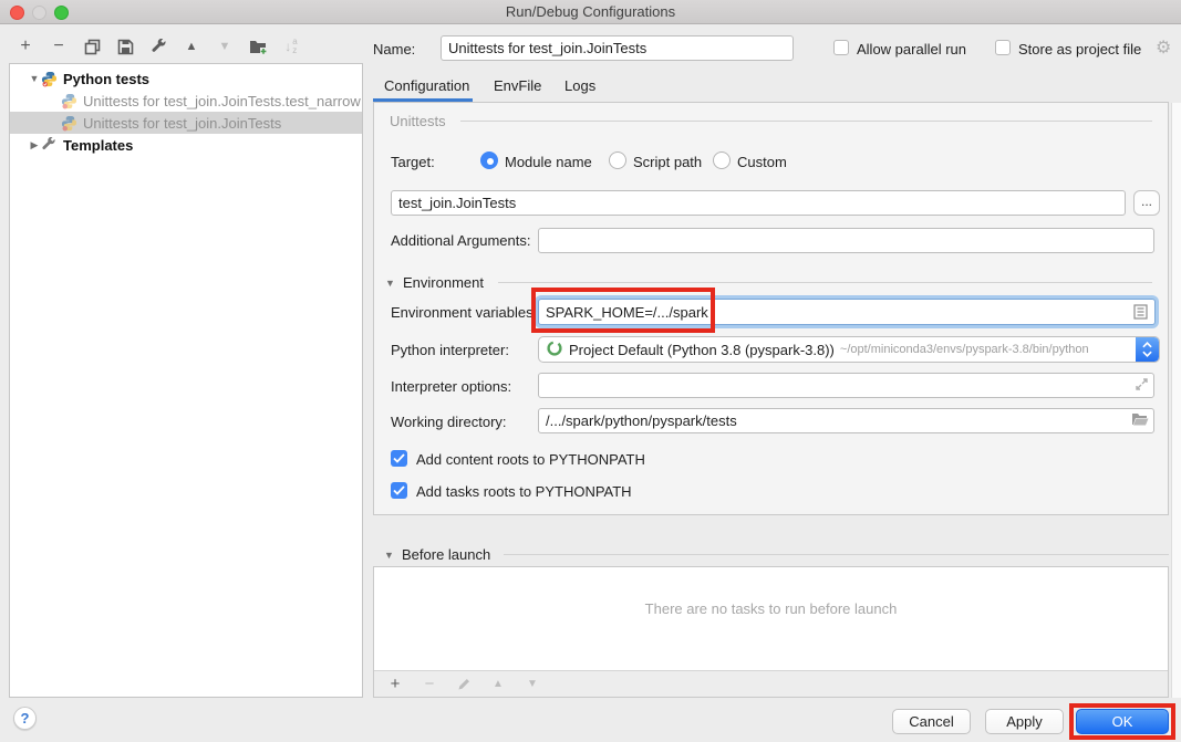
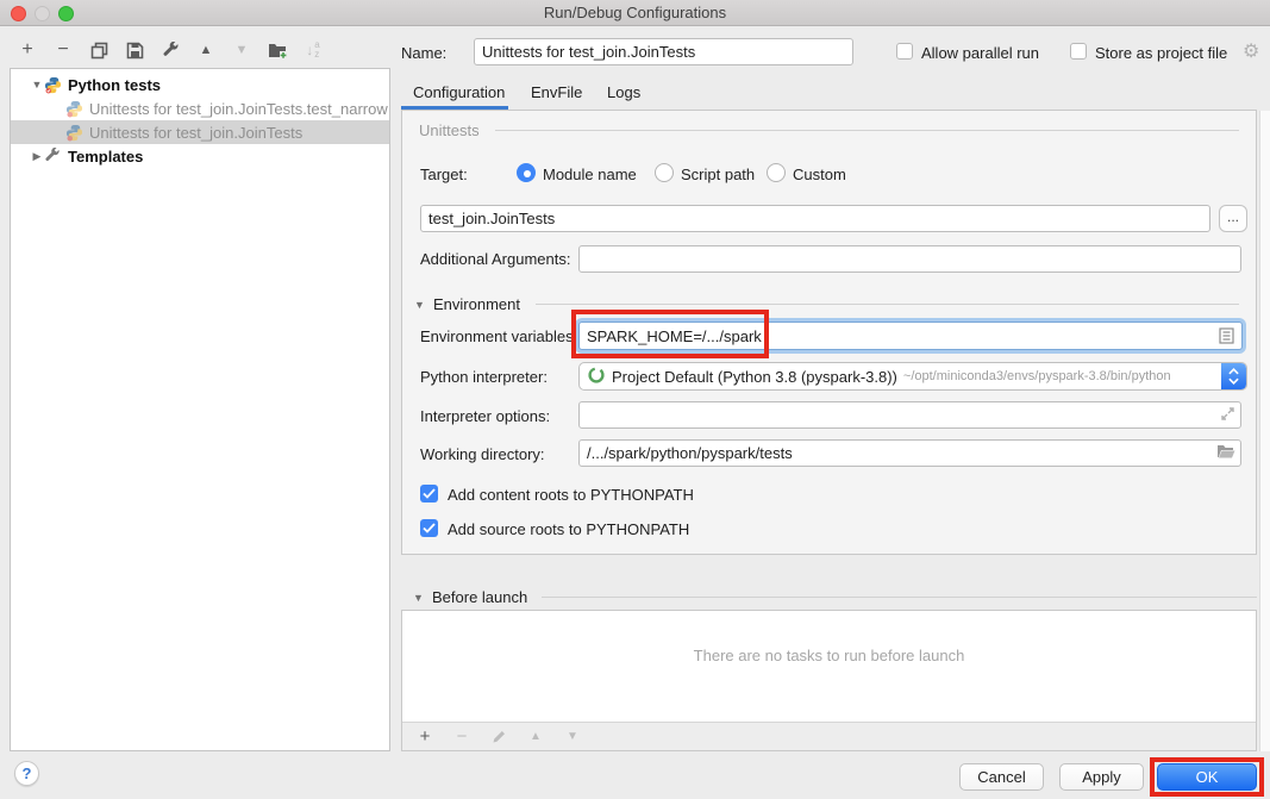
  Run/Debug Configurations
  +
  −
  ▲
  ▼
  ↓
  a
  z
  ▼
  Python tests
  Unittests for test_join.JoinTests.test_narrow
  Unittests for test_join.JoinTests
  ▶
  Templates
  Name:
  Unittests for test_join.JoinTests
  Allow parallel run
  Store as project file
  ⚙
  Configuration
  EnvFile
  Logs
  Unittests
  Target:
  Module name
  Script path
  Custom
  test_join.JoinTests
  ...
  Additional Arguments:
  ▼
  Environment
  Environment variables:
  SPARK_HOME=/.../spark
  Python interpreter:
  Project Default (Python 3.8 (pyspark-3.8))
  ~/opt/miniconda3/envs/pyspark-3.8/bin/python
  Interpreter options:
  Working directory:
  /.../spark/python/pyspark/tests
  Add content roots to PYTHONPATH
- Add tasks roots to PYTHONPATH
+ Add source roots to PYTHONPATH
  ▼
  Before launch
  There are no tasks to run before launch
  +
  −
  ▲
  ▼
  ?
  Cancel
  Apply
  OK
